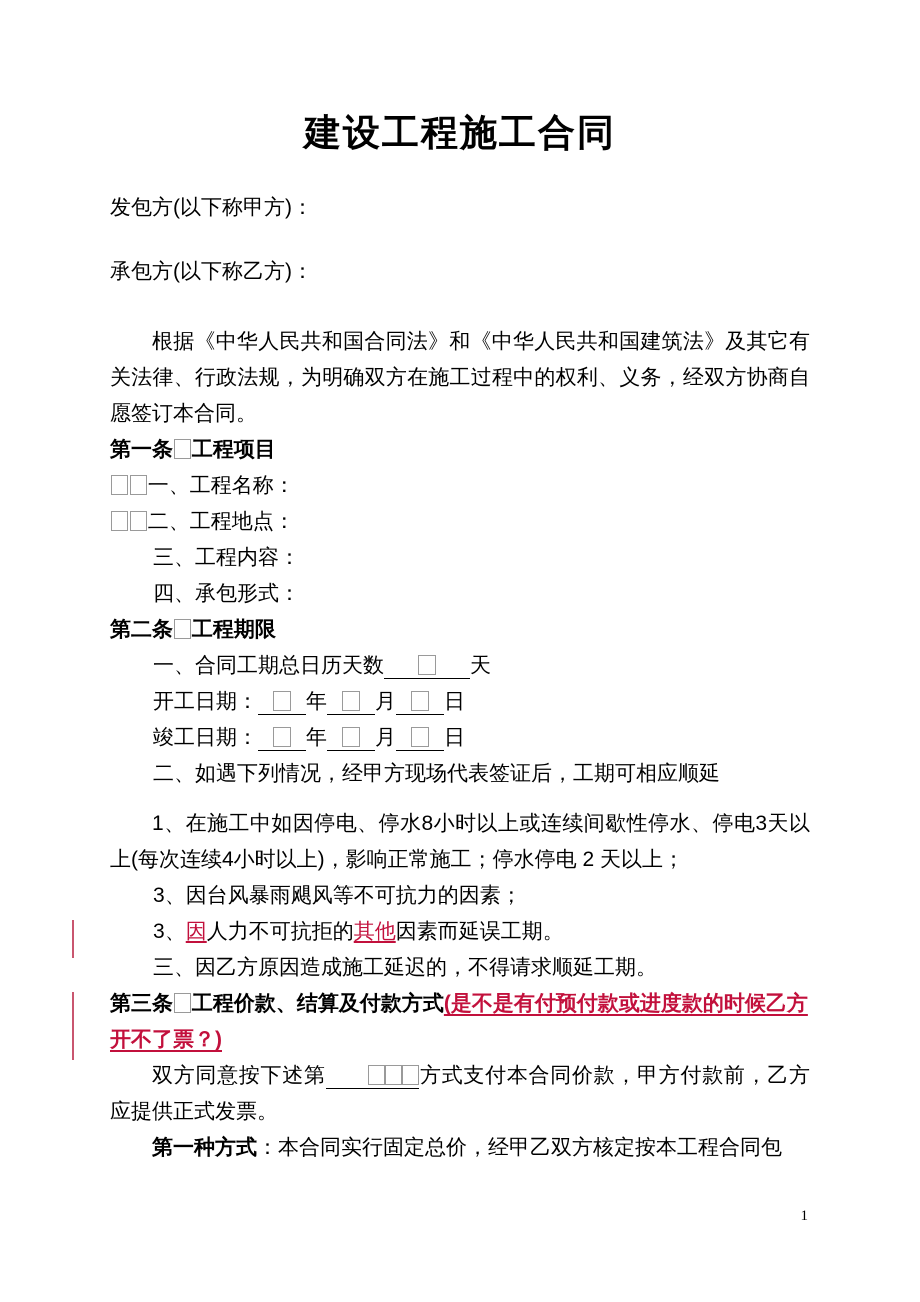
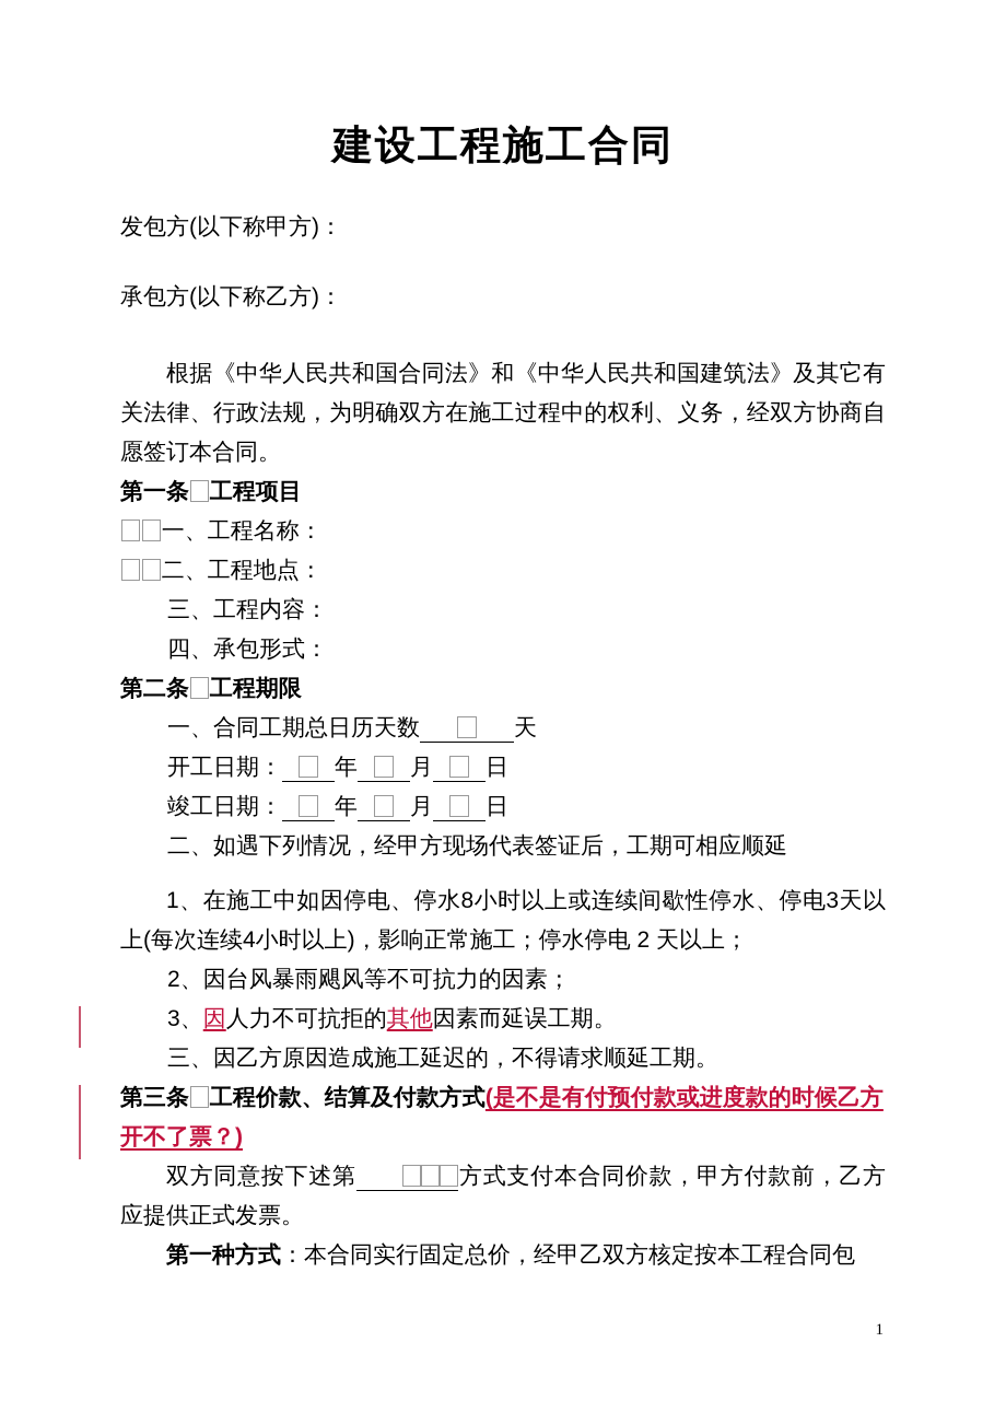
  建设工程施工合同
  发包方(以下称甲方)：
  承包方(以下称乙方)：
  根据《中华人民共和国合同法》和《中华人民共和国建筑法》及其它有关法律、行政法规，为明确双方在施工过程中的权利、义务，经双方协商自愿签订本合同。
  第一条 工程项目
  一、工程名称：
  二、工程地点：
  三、工程内容：
  四、承包形式：
  第二条 工程期限
  一、合同工期总日历天数 天
  开工日期： 年 月 日
  竣工日期： 年 月 日
  二、如遇下列情况，经甲方现场代表签证后，工期可相应顺延
  1、在施工中如因停电、停水8小时以上或连续间歇性停水、停电3天以上(每次连续4小时以上)，影响正常施工；停水停电 2 天以上；
- 3、因台风暴雨飓风等不可抗力的因素；
+ 2、因台风暴雨飓风等不可抗力的因素；
  3、因人力不可抗拒的其他因素而延误工期。
  三、因乙方原因造成施工延迟的，不得请求顺延工期。
  第三条 工程价款、结算及付款方式(是不是有付预付款或进度款的时候乙方开不了票？)
  双方同意按下述第 方式支付本合同价款，甲方付款前，乙方应提供正式发票。
  第一种方式：本合同实行固定总价，经甲乙双方核定按本工程合同包
  1
